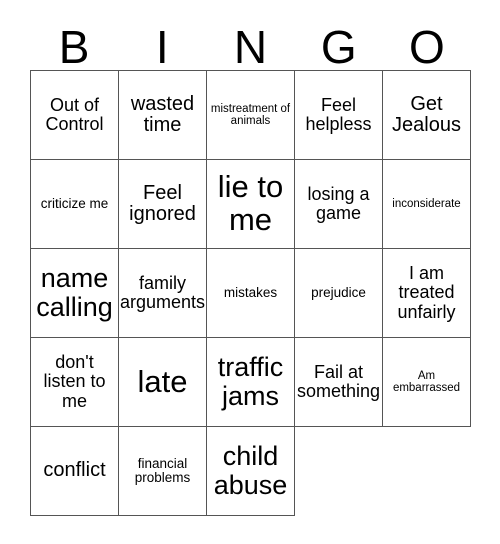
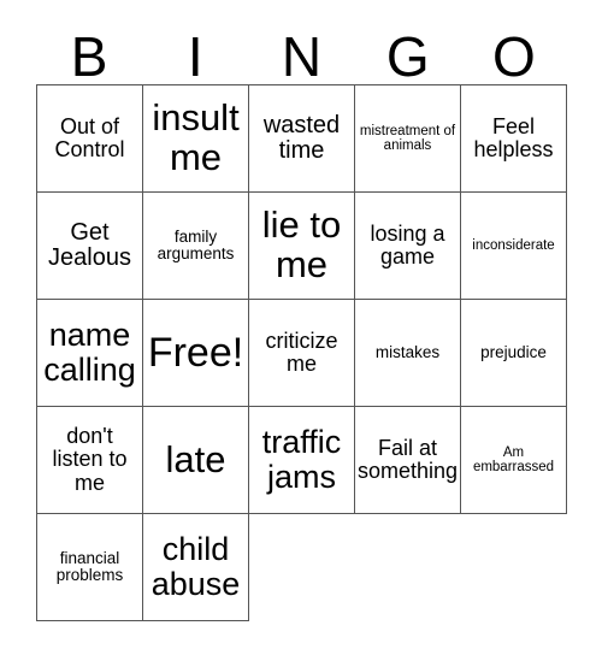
  B
  I
  N
  G
  O
  Out of Control
+ insult me
  wasted time
  mistreatment of animals
  Feel helpless
  Get Jealous
- criticize me
+ family arguments
- Feel ignored
  lie to me
  losing a game
  inconsiderate
  name calling
+ Free!
- family arguments
+ criticize me
  mistakes
  prejudice
- I am treated unfairly
  don't listen to me
  late
  traffic jams
  Fail at something
  Am embarrassed
- conflict
  financial problems
  child abuse
